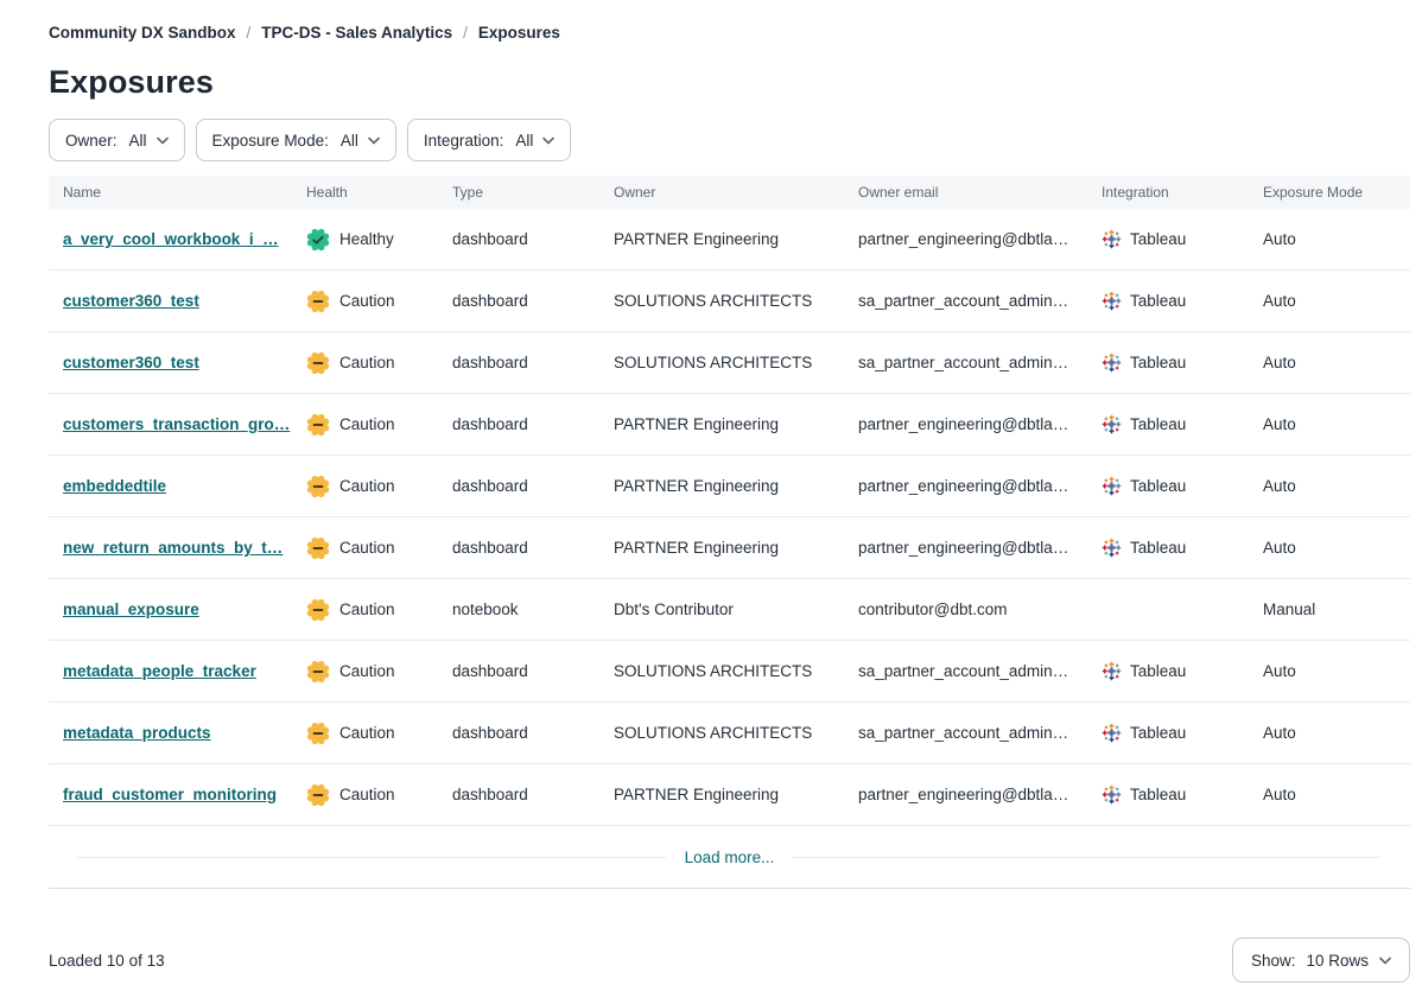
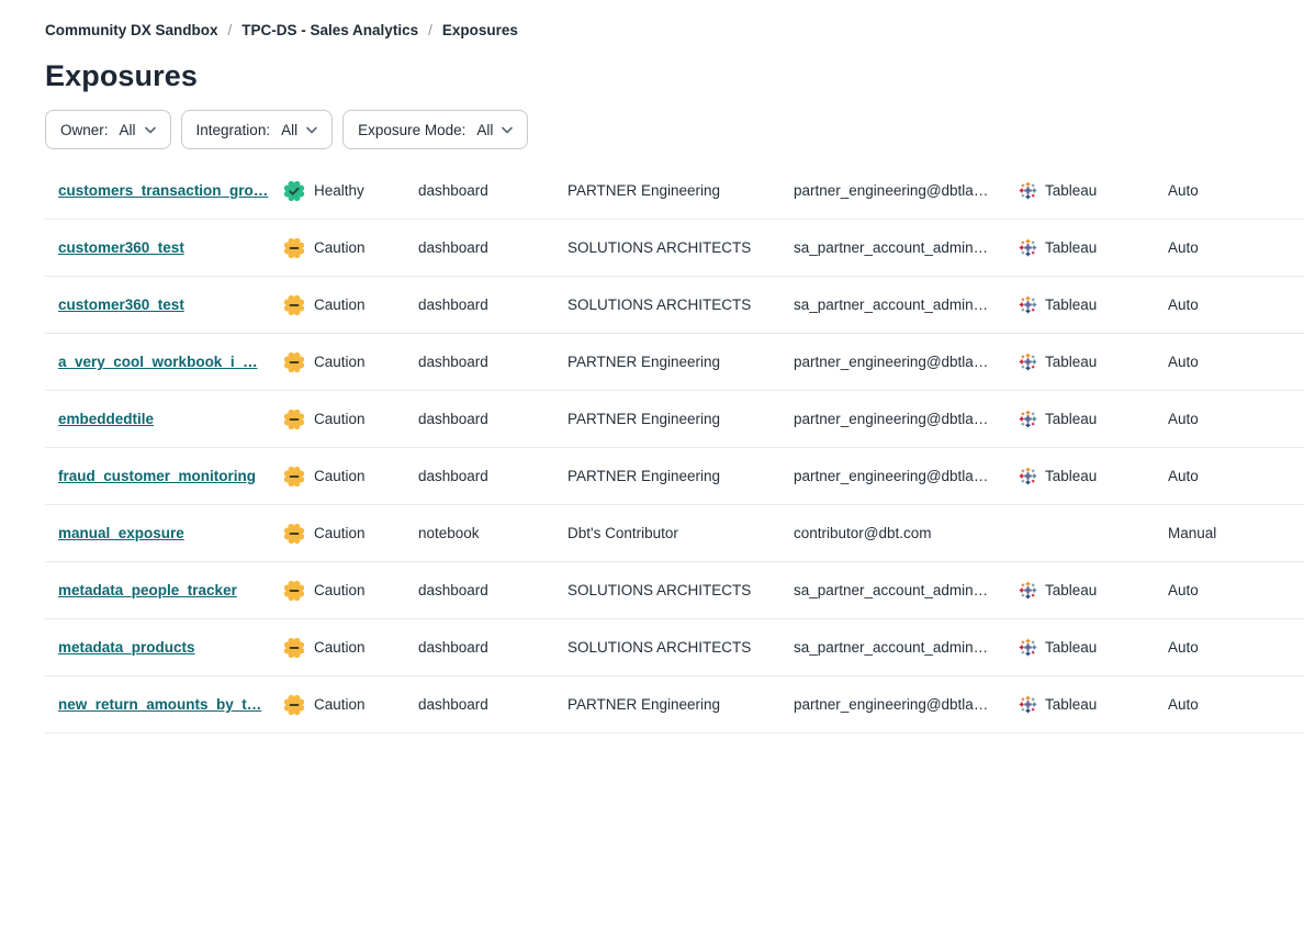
  Community DX Sandbox
  /
  TPC-DS - Sales Analytics
  /
  Exposures
  Exposures
  Owner:
  All
- Exposure Mode:
+ Integration:
  All
- Integration:
+ Exposure Mode:
  All
- Name
- Health
- Type
- Owner
- Owner email
- Integration
- Exposure Mode
- a_very_cool_workbook_i_…
+ customers_transaction_gro…
  Healthy
  dashboard
  PARTNER Engineering
  partner_engineering@dbtla…
  Tableau
  Auto
  customer360_test
  Caution
  dashboard
  SOLUTIONS ARCHITECTS
  sa_partner_account_admin…
  Tableau
  Auto
  customer360_test
  Caution
  dashboard
  SOLUTIONS ARCHITECTS
  sa_partner_account_admin…
  Tableau
  Auto
- customers_transaction_gro…
+ a_very_cool_workbook_i_…
  Caution
  dashboard
  PARTNER Engineering
  partner_engineering@dbtla…
  Tableau
  Auto
  embeddedtile
  Caution
  dashboard
  PARTNER Engineering
  partner_engineering@dbtla…
  Tableau
  Auto
- new_return_amounts_by_t…
+ fraud_customer_monitoring
  Caution
  dashboard
  PARTNER Engineering
  partner_engineering@dbtla…
  Tableau
  Auto
  manual_exposure
  Caution
  notebook
  Dbt's Contributor
  contributor@dbt.com
  Manual
  metadata_people_tracker
  Caution
  dashboard
  SOLUTIONS ARCHITECTS
  sa_partner_account_admin…
  Tableau
  Auto
  metadata_products
  Caution
  dashboard
  SOLUTIONS ARCHITECTS
  sa_partner_account_admin…
  Tableau
  Auto
- fraud_customer_monitoring
+ new_return_amounts_by_t…
  Caution
  dashboard
  PARTNER Engineering
  partner_engineering@dbtla…
  Tableau
  Auto
- Load more...
- Loaded 10 of 13
- Show:
- 10 Rows
